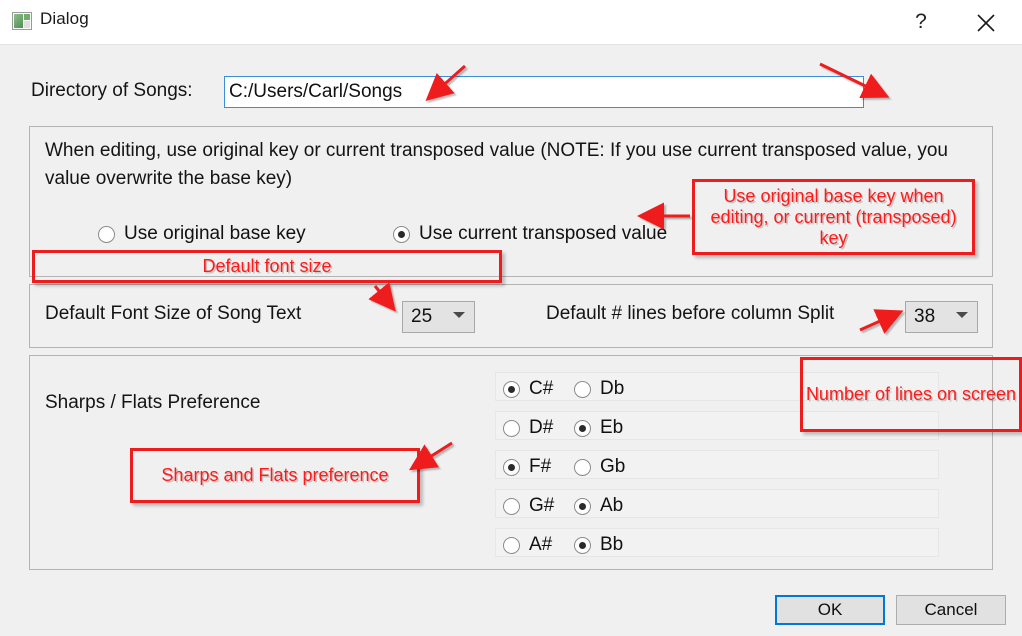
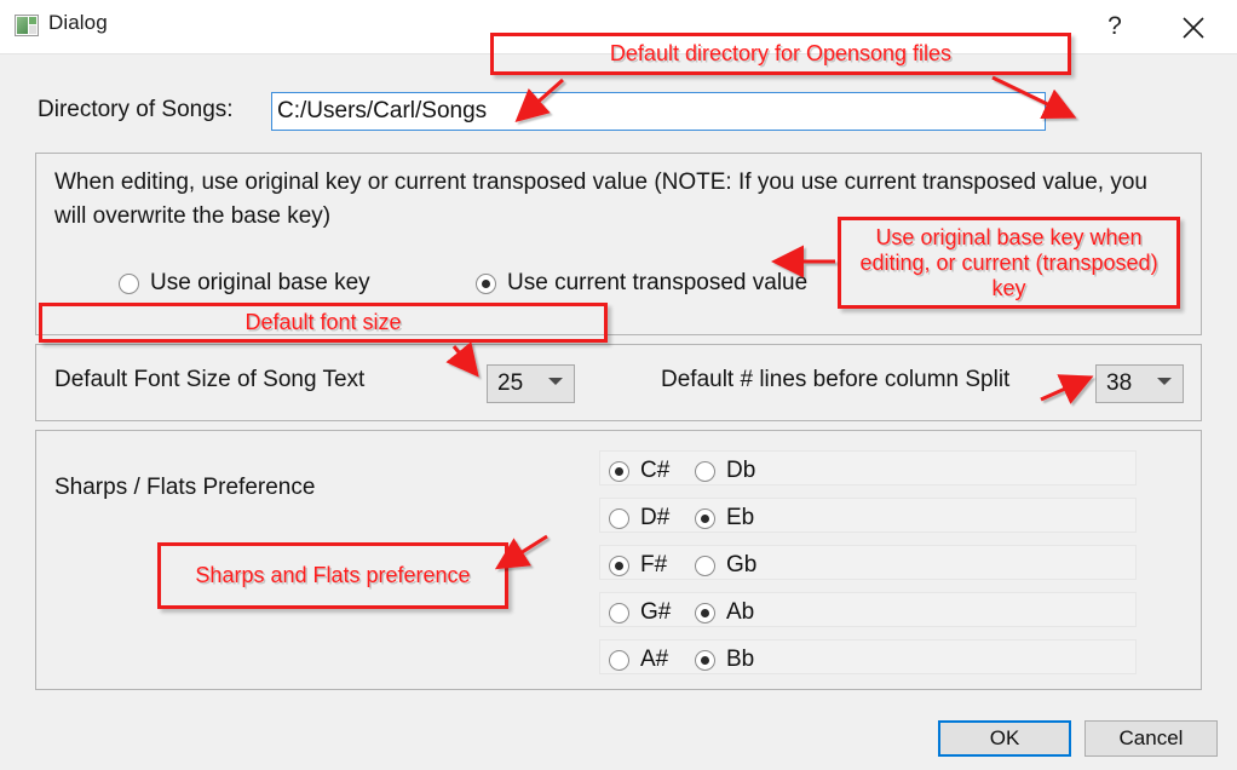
  Dialog
  ?
  Directory of Songs:
  C:/Users/Carl/Songs
- When editing, use original key or current transposed value (NOTE: If you use current transposed value, you value overwrite the base key)
+ When editing, use original key or current transposed value (NOTE: If you use current transposed value, you will overwrite the base key)
  Use current transposed value
  Use original base key
  Default Font Size of Song Text
  25
  Default # lines before column Split
  38
  Sharps / Flats Preference
  C#
  Db
  D#
  Eb
  F#
  Gb
  G#
  Ab
  A#
  Bb
  OK
  Cancel
+ Default directory for Opensong files
  Use original base key when editing, or current (transposed) key
  Default font size
- Number of lines on screen
  Sharps and Flats preference
